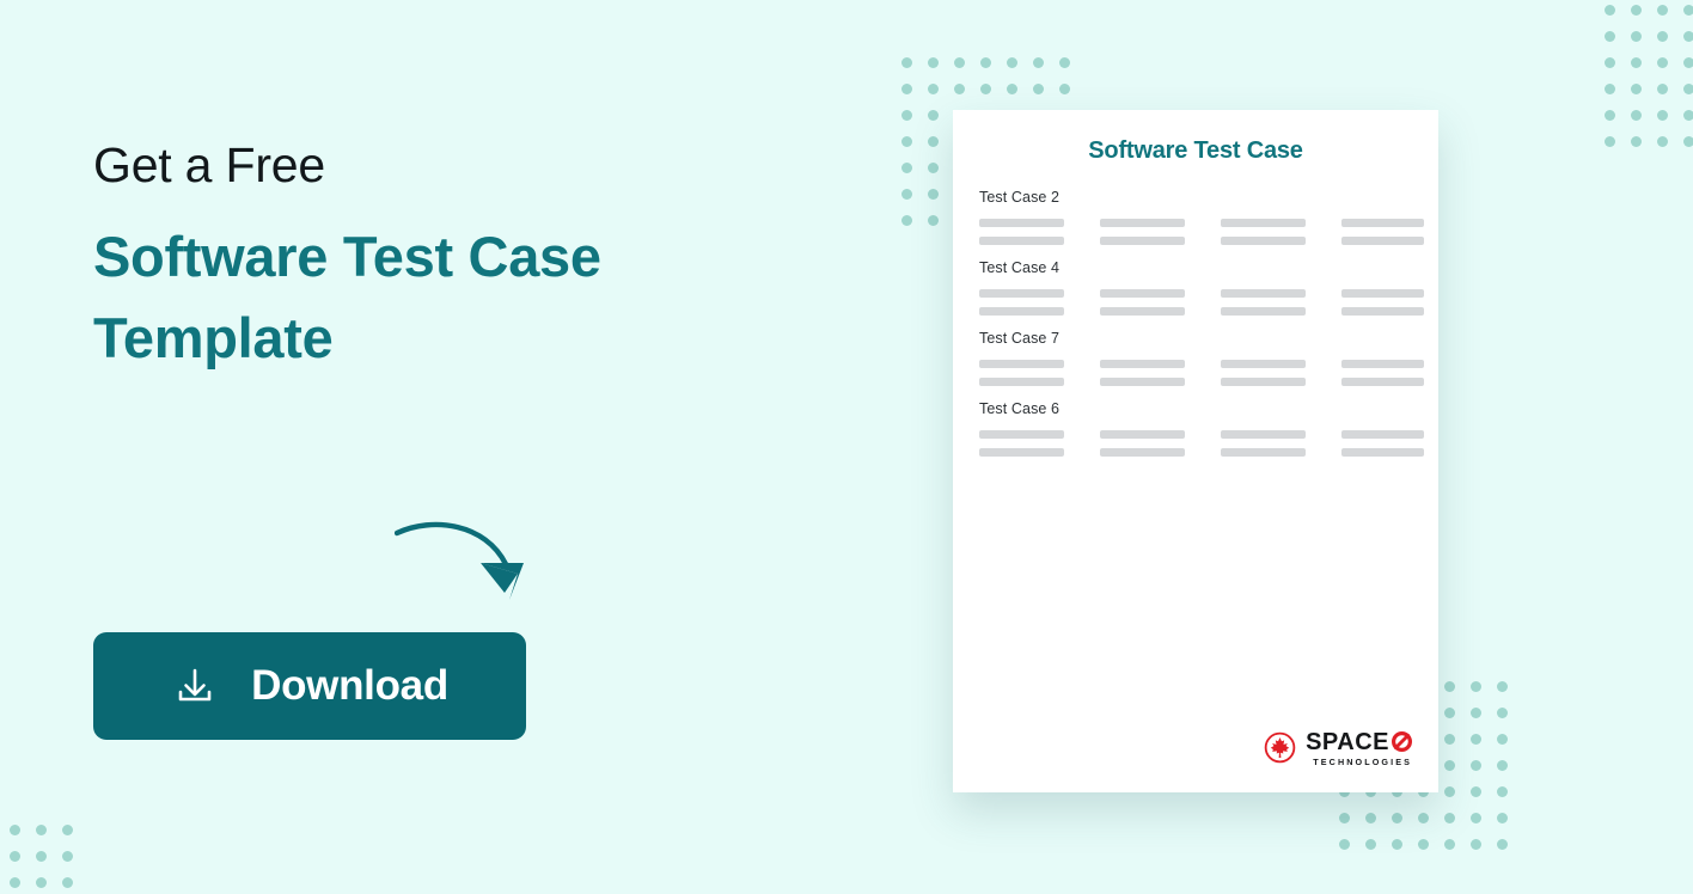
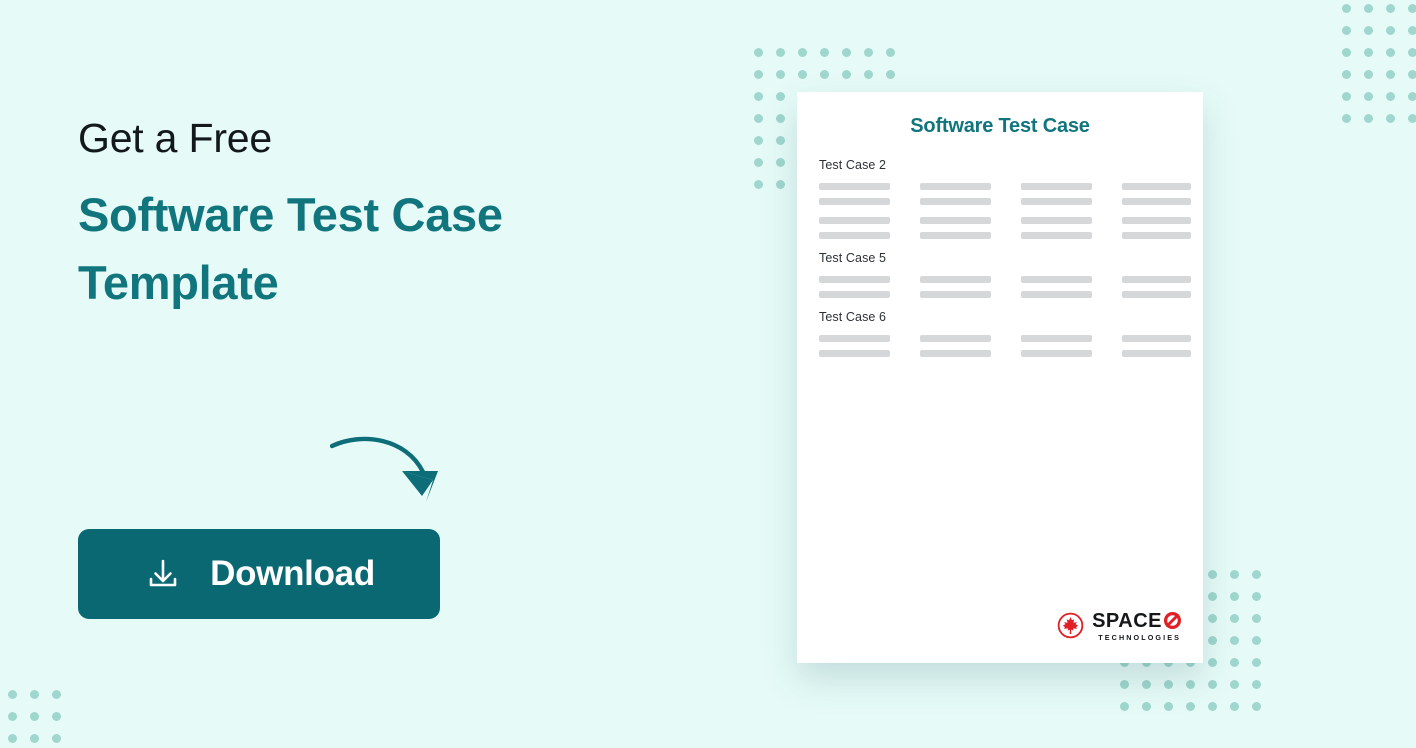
  Get a Free
  Software Test Case Template
  Download
  Software Test Case
  Test Case 2
- Test Case 4
- Test Case 7
+ Test Case 5
  Test Case 6
  SPACE
  TECHNOLOGIES
